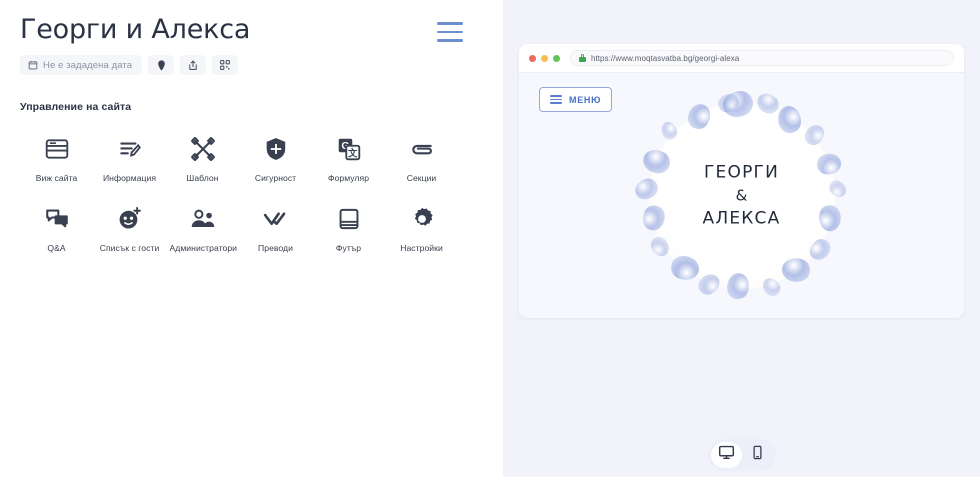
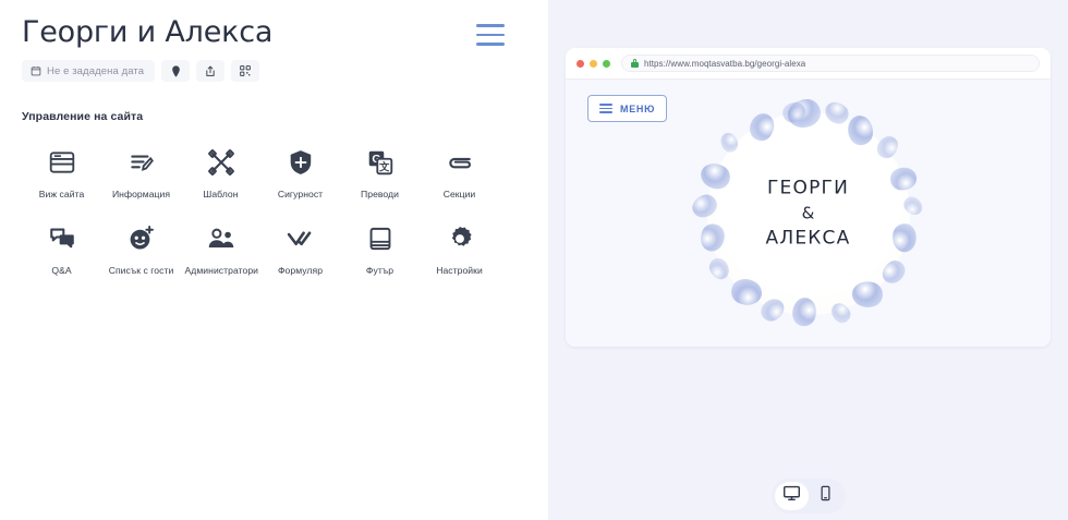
  Георги и Алекса
  Не е зададена дата
  Управление на сайта
  Виж сайта
  Информация
  Шаблон
  Сигурност
  G
  文
- Формуляр
+ Преводи
  Секции
  Q&A
  Списък с гости
  Администратори
- Преводи
+ Формуляр
  Футър
  Настройки
  https://www.moqtasvatba.bg/georgi-alexa
  МЕНЮ
  ГЕОРГИ
  &
  АЛЕКСА
